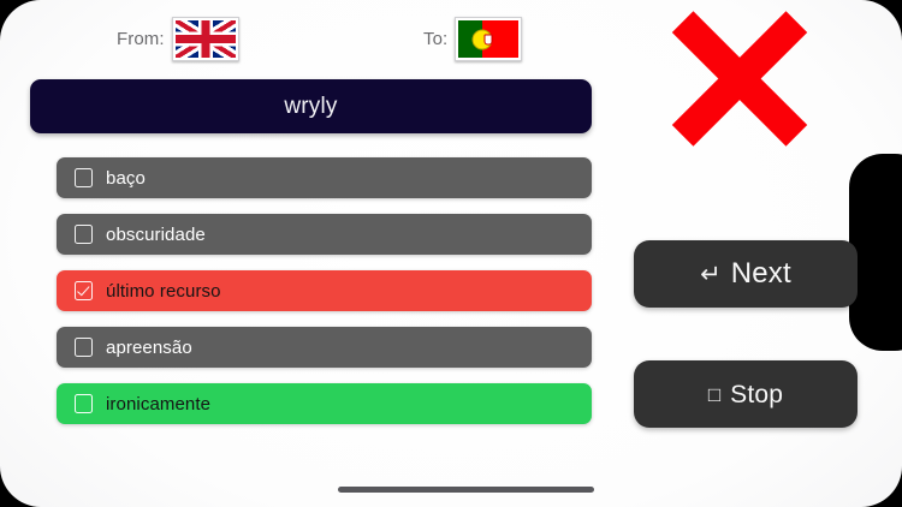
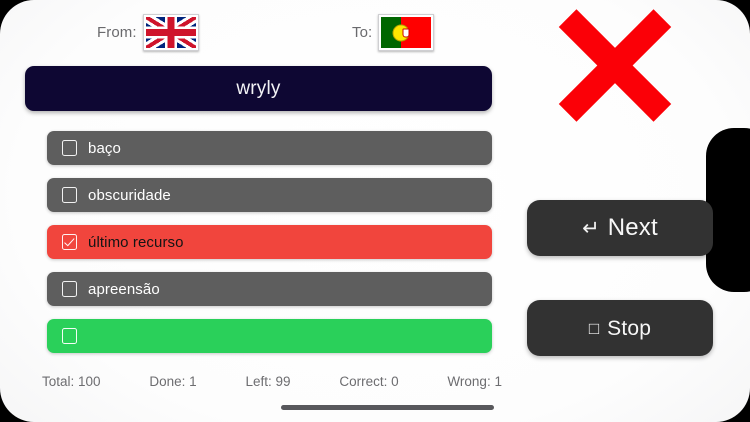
  From:
  To:
  wryly
  baço
  obscuridade
  último recurso
  apreensão
- ironicamente
  ↵
  Next
  □
  Stop
+ Total: 100
+ Done: 1
+ Left: 99
+ Correct: 0
+ Wrong: 1
